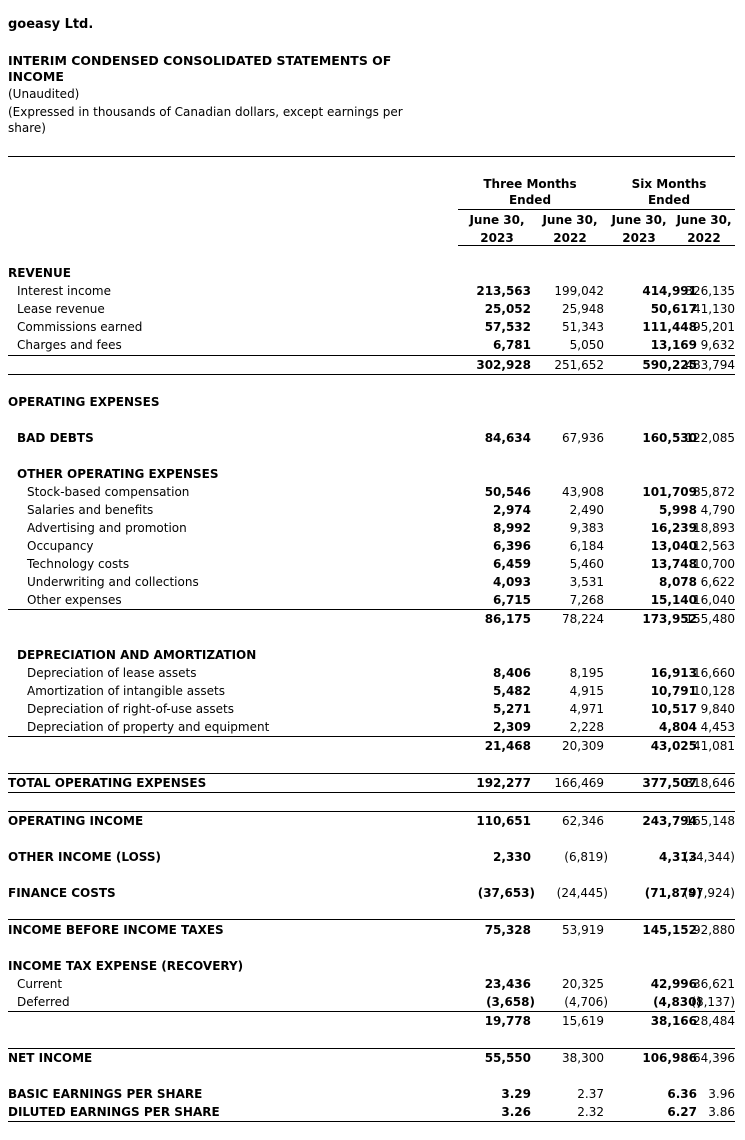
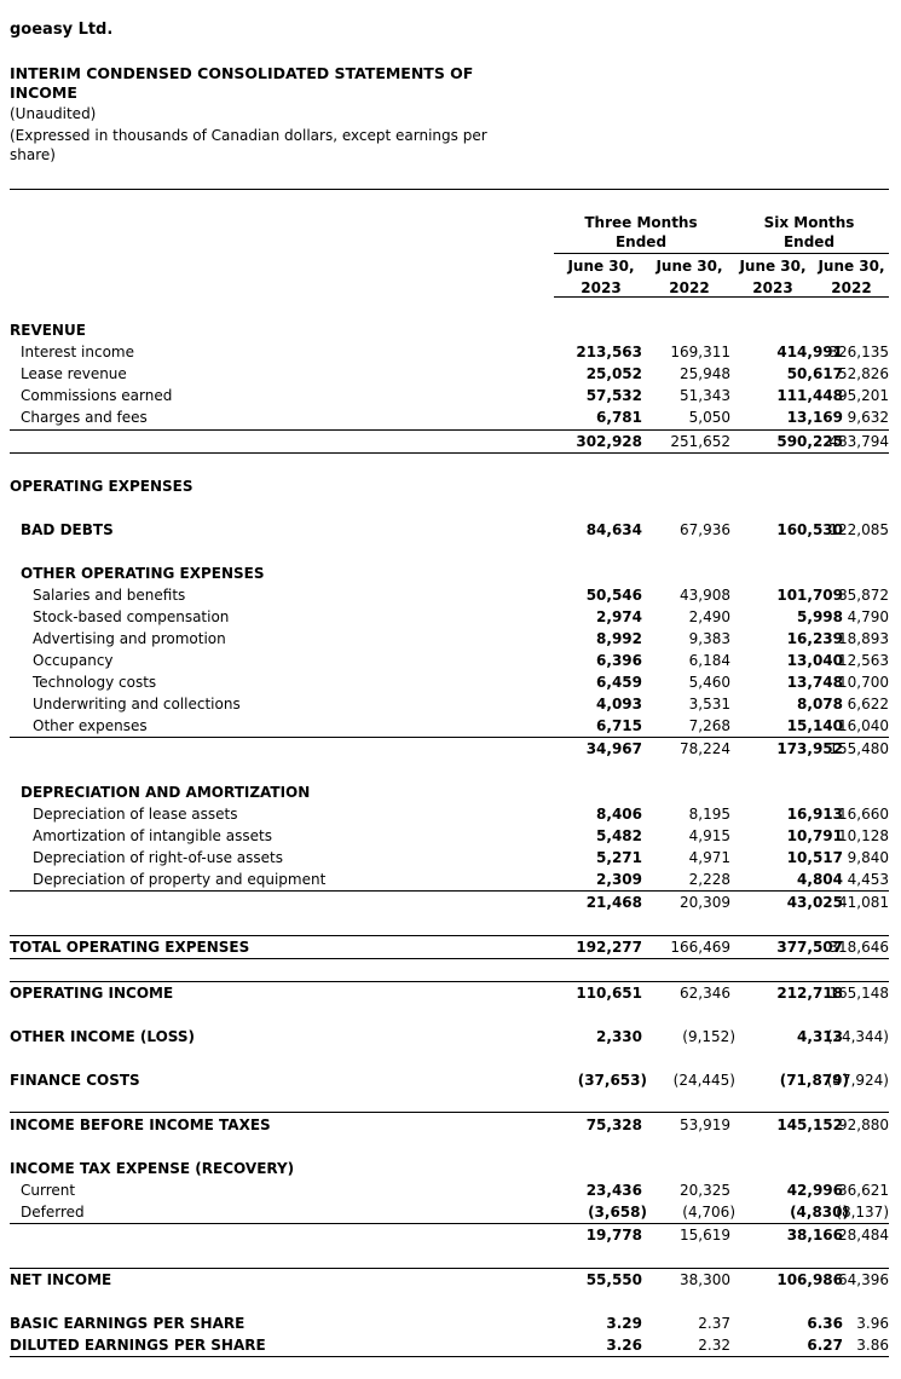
  goeasy Ltd.
  INTERIM CONDENSED CONSOLIDATED STATEMENTS OF
  INCOME
  (Unaudited)
  (Expressed in thousands of Canadian dollars, except earnings per
  share)
  Three Months
  Ended
  Six Months
  Ended
  June 30,
  2023
  June 30,
  2022
  June 30,
  2023
  June 30,
  2022
  REVENUE
  Interest income
  213,563
- 199,042
+ 169,311
  414,991
  326,135
  Lease revenue
  25,052
  25,948
  50,617
- 41,130
+ 52,826
  Commissions earned
  57,532
  51,343
  111,448
  95,201
  Charges and fees
  6,781
  5,050
  13,169
  9,632
  302,928
  251,652
  590,225
  483,794
  OPERATING EXPENSES
  BAD DEBTS
  84,634
  67,936
  160,530
  122,085
  OTHER OPERATING EXPENSES
- Stock-based compensation
+ Salaries and benefits
  50,546
  43,908
  101,709
  85,872
- Salaries and benefits
+ Stock-based compensation
  2,974
  2,490
  5,998
  4,790
  Advertising and promotion
  8,992
  9,383
  16,239
  18,893
  Occupancy
  6,396
  6,184
  13,040
  12,563
  Technology costs
  6,459
  5,460
  13,748
  10,700
  Underwriting and collections
  4,093
  3,531
  8,078
  6,622
  Other expenses
  6,715
  7,268
  15,140
  16,040
- 86,175
+ 34,967
  78,224
  173,952
  155,480
  DEPRECIATION AND AMORTIZATION
  Depreciation of lease assets
  8,406
  8,195
  16,913
  16,660
  Amortization of intangible assets
  5,482
  4,915
  10,791
  10,128
  Depreciation of right-of-use assets
  5,271
  4,971
  10,517
  9,840
  Depreciation of property and equipment
  2,309
  2,228
  4,804
  4,453
  21,468
  20,309
  43,025
  41,081
  TOTAL OPERATING EXPENSES
  192,277
  166,469
  377,507
  318,646
  OPERATING INCOME
  110,651
  62,346
- 243,794
+ 212,718
  165,148
  OTHER INCOME (LOSS)
  2,330
- (6,819)
+ (9,152)
  4,313
  (24,344)
  FINANCE COSTS
  (37,653)
  (24,445)
  (71,879)
  (47,924)
  INCOME BEFORE INCOME TAXES
  75,328
  53,919
  145,152
  92,880
  INCOME TAX EXPENSE (RECOVERY)
  Current
  23,436
  20,325
  42,996
  36,621
  Deferred
  (3,658)
  (4,706)
  (4,830)
  (8,137)
  19,778
  15,619
  38,166
  28,484
  NET INCOME
  55,550
  38,300
  106,986
  64,396
  BASIC EARNINGS PER SHARE
  3.29
  2.37
  6.36
  3.96
  DILUTED EARNINGS PER SHARE
  3.26
  2.32
  6.27
  3.86
